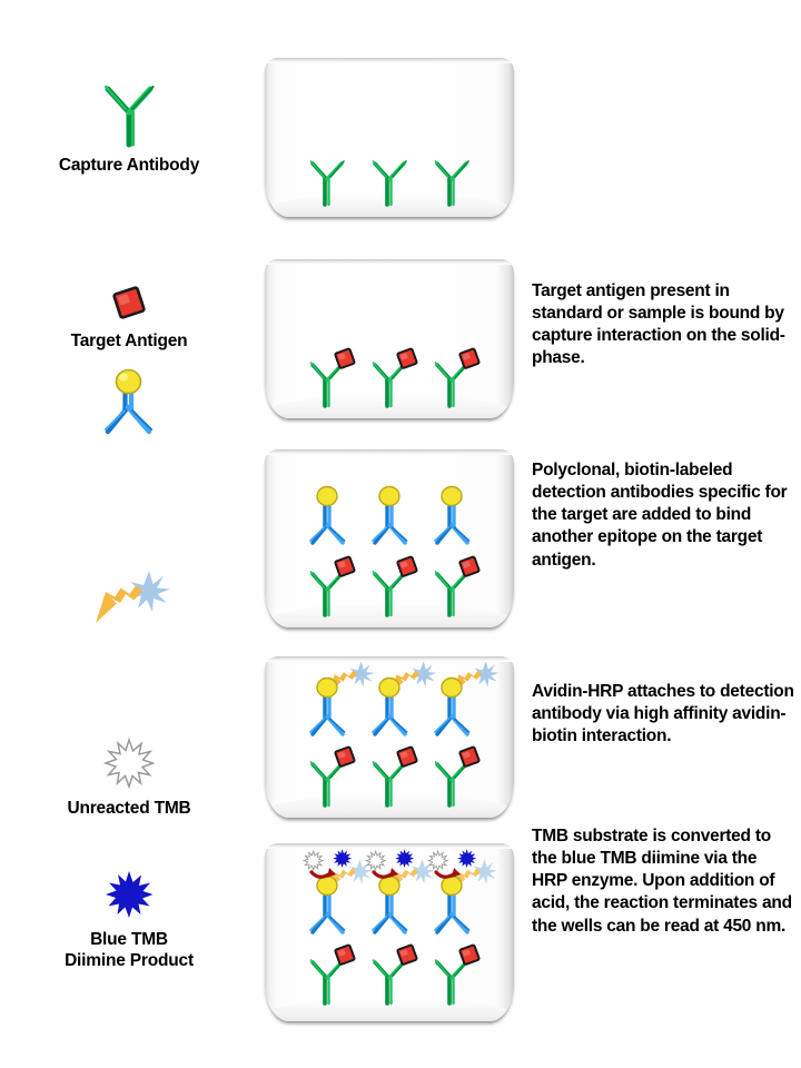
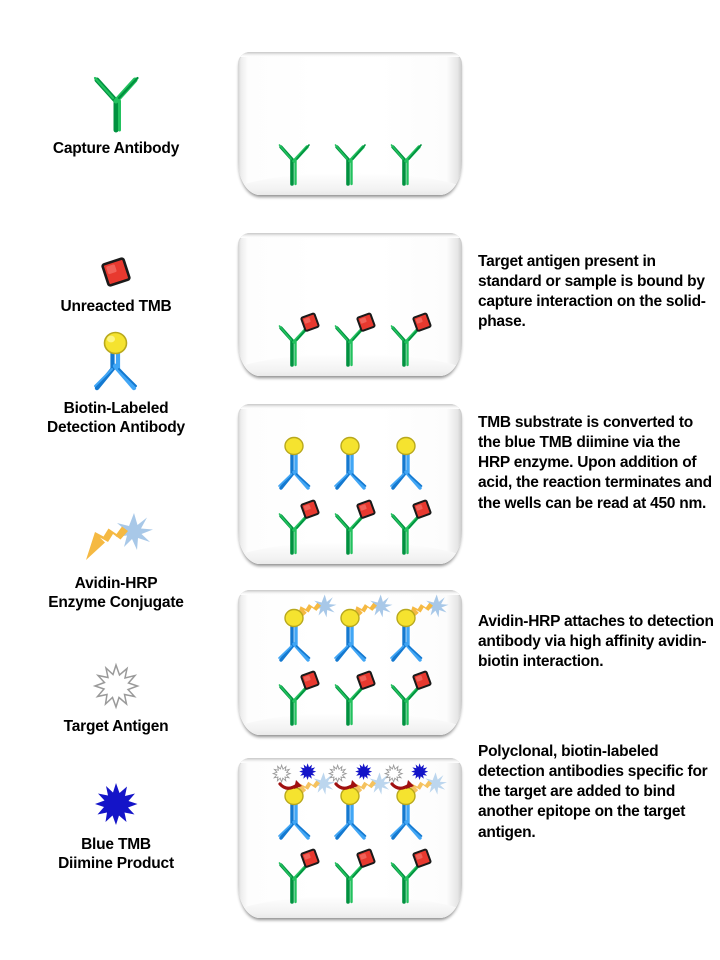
  Capture Antibody
- Target Antigen
+ Unreacted TMB
+ Biotin-Labeled
+ Detection Antibody
+ Avidin-HRP
+ Enzyme Conjugate
- Unreacted TMB
+ Target Antigen
  Blue TMB
  Diimine Product
  Target antigen present in standard or sample is bound by capture interaction on the solid-phase.
- Polyclonal, biotin-labeled detection antibodies specific for the target are added to bind another epitope on the target antigen.
+ TMB substrate is converted to the blue TMB diimine via the HRP enzyme. Upon addition of acid, the reaction terminates and the wells can be read at 450 nm.
  Avidin-HRP attaches to detection antibody via high affinity avidin-biotin interaction.
- TMB substrate is converted to the blue TMB diimine via the HRP enzyme. Upon addition of acid, the reaction terminates and the wells can be read at 450 nm.
+ Polyclonal, biotin-labeled detection antibodies specific for the target are added to bind another epitope on the target antigen.
